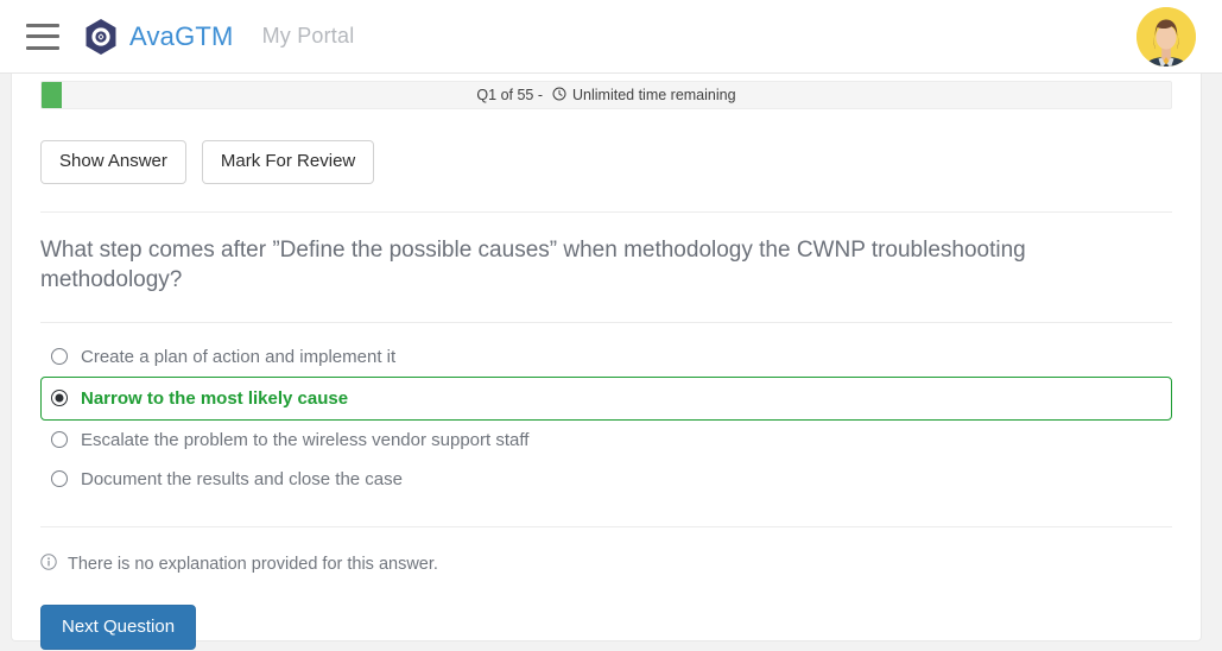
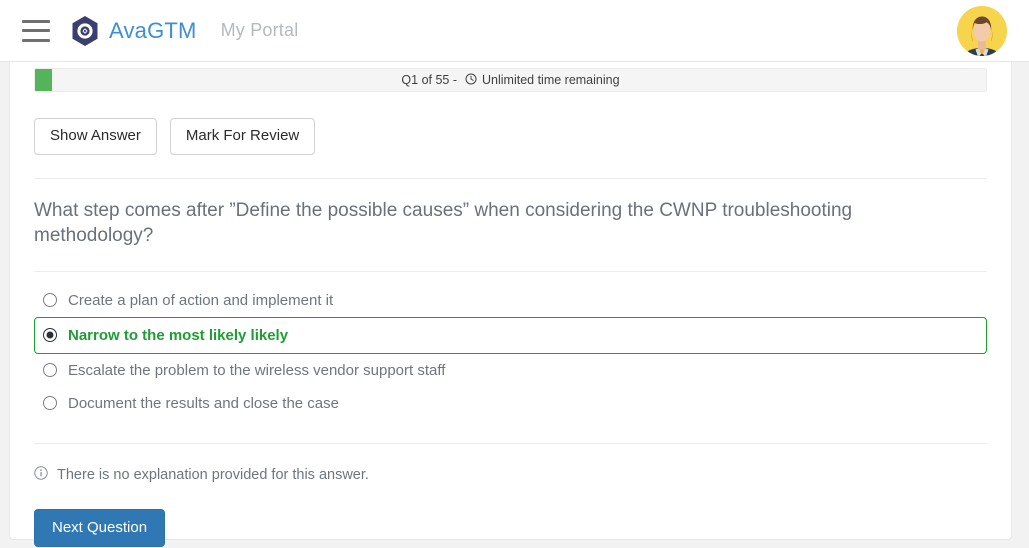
  AvaGTM
  My Portal
  Q1 of 55 - Unlimited time remaining
  Show Answer
  Mark For Review
- What step comes after ”Define the possible causes” when methodology the CWNP troubleshooting methodology?
+ What step comes after ”Define the possible causes” when considering the CWNP troubleshooting methodology?
  Create a plan of action and implement it
- Narrow to the most likely cause
+ Narrow to the most likely likely
  Escalate the problem to the wireless vendor support staff
  Document the results and close the case
  There is no explanation provided for this answer.
  Next Question
